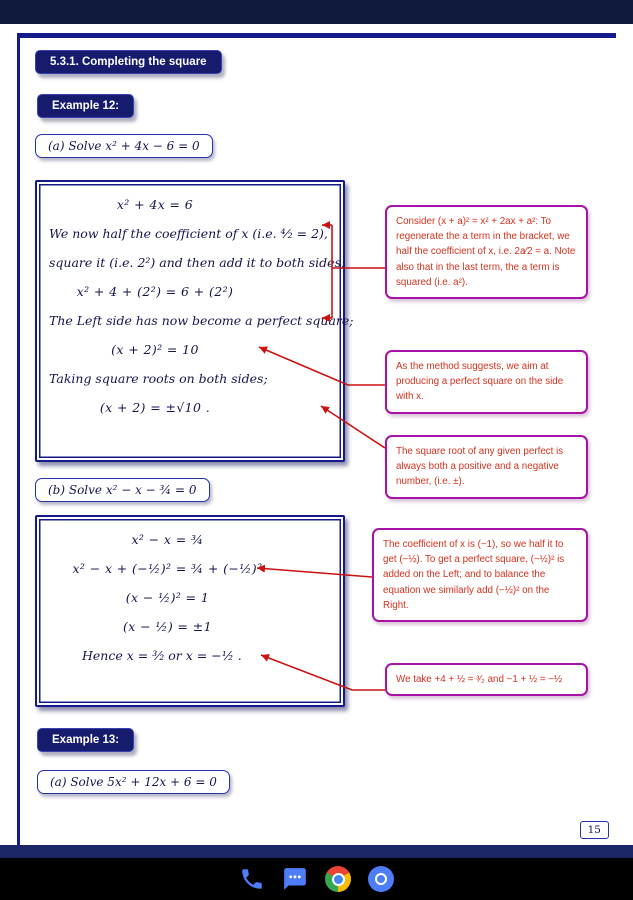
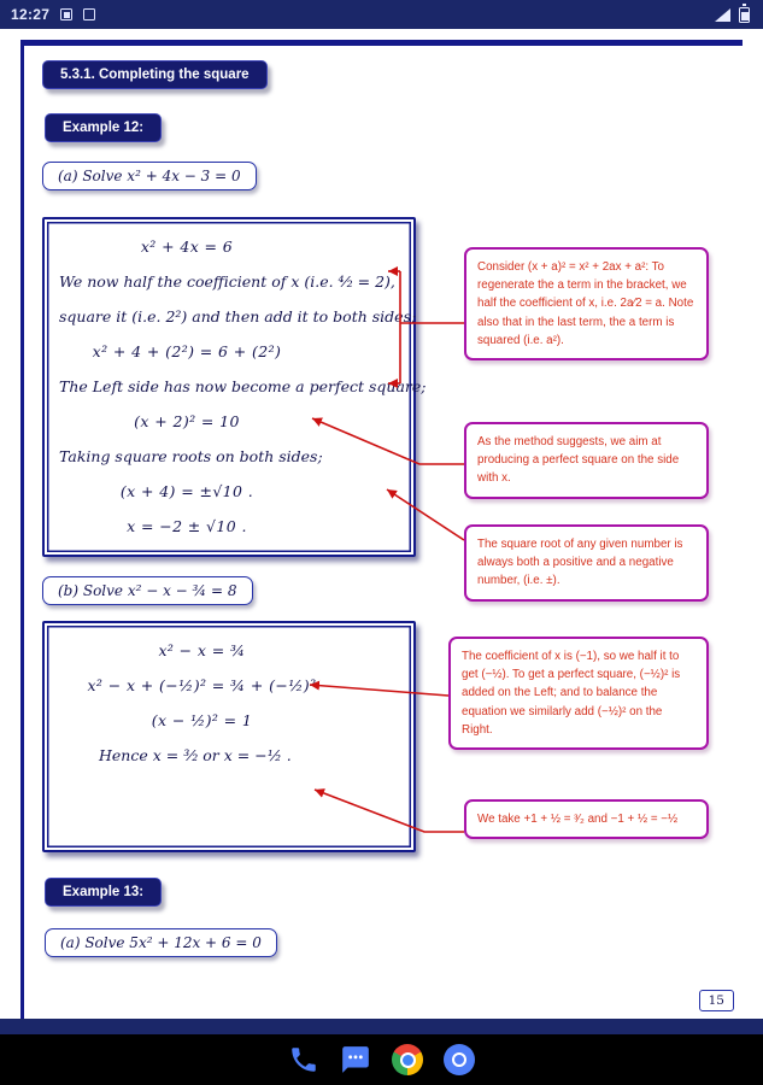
+ 12:27
  5.3.1. Completing the square
  Example 12:
- (a) Solve x² + 4x − 6 = 0
+ (a) Solve x² + 4x − 3 = 0
  x² + 4x = 6
  We now half the coefficient of x (i.e. ⁴⁄₂ = 2),
  square it (i.e. 2²) and then add it to both sides
  x² + 4 + (2²) = 6 + (2²)
  The Left side has now become a perfect squar
  (x + 2)² = 10
  Taking square roots on both sides;
- (x + 2) = ±√10 .
+ (x + 4) = ±√10 .
+ x = −2 ± √10 .
  Consider (x + a)² = x² + 2ax + a²: To regenerate the a term in the bracket, we half the coefficient of x, i.e. 2a⁄2 = a. Note also that in the last term, the a term is squared (i.e. a²).
  As the method suggests, we aim at producing a perfect square on the side with x.
- The square root of any given perfect is always both a positive and a negative number, (i.e. ±).
+ The square root of any given number is always both a positive and a negative number, (i.e. ±).
- (b) Solve x² − x − ¾ = 0
+ (b) Solve x² − x − ¾ = 8
  x² − x = ¾
  x² − x + (−½)² = ¾ + (−½)
  (x − ½)² = 1
- (x − ½) = ±1
  Hence x = ³⁄₂ or x = −½ .
  The coefficient of x is (−1), so we half it to get (−½). To get a perfect square, (−½)² is added on the Left; and to balance the equation we similarly add (−½)² on the Right.
- We take +4 + ½ = ³⁄₂ and −1 + ½ = −½
+ We take +1 + ½ = ³⁄₂ and −1 + ½ = −½
  Example 13:
  (a) Solve 5x² + 12x + 6 = 0
  15
